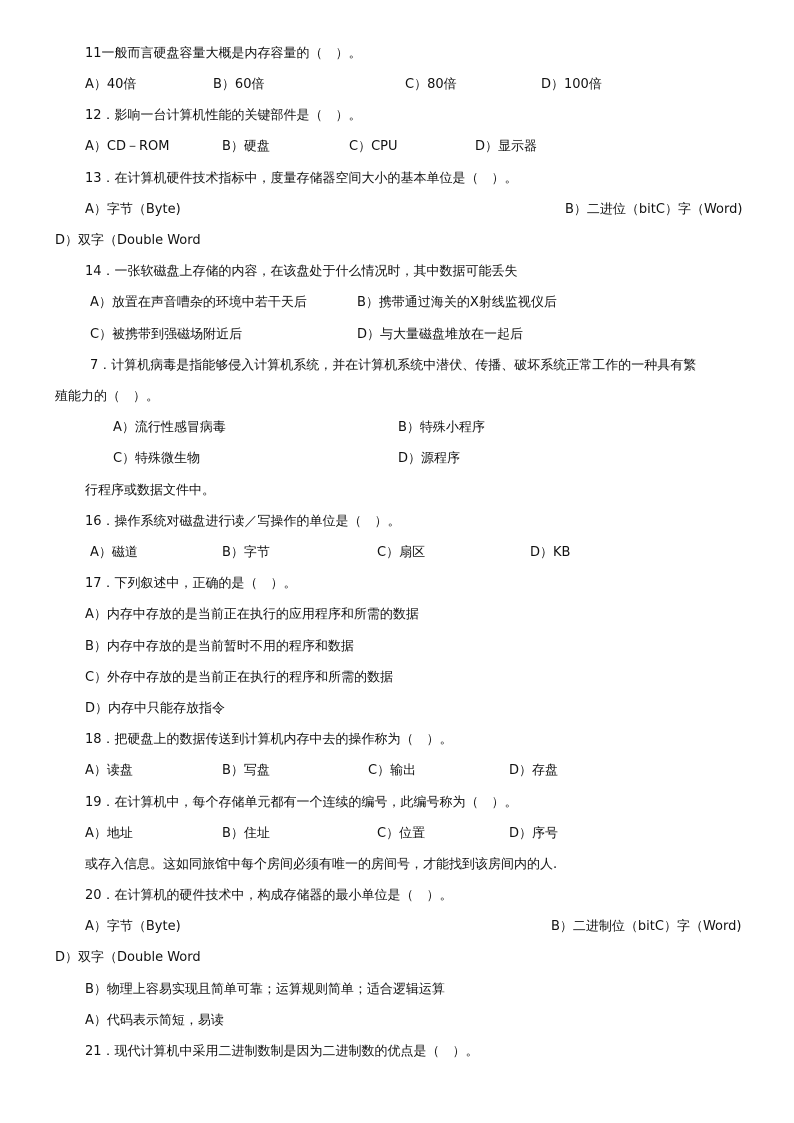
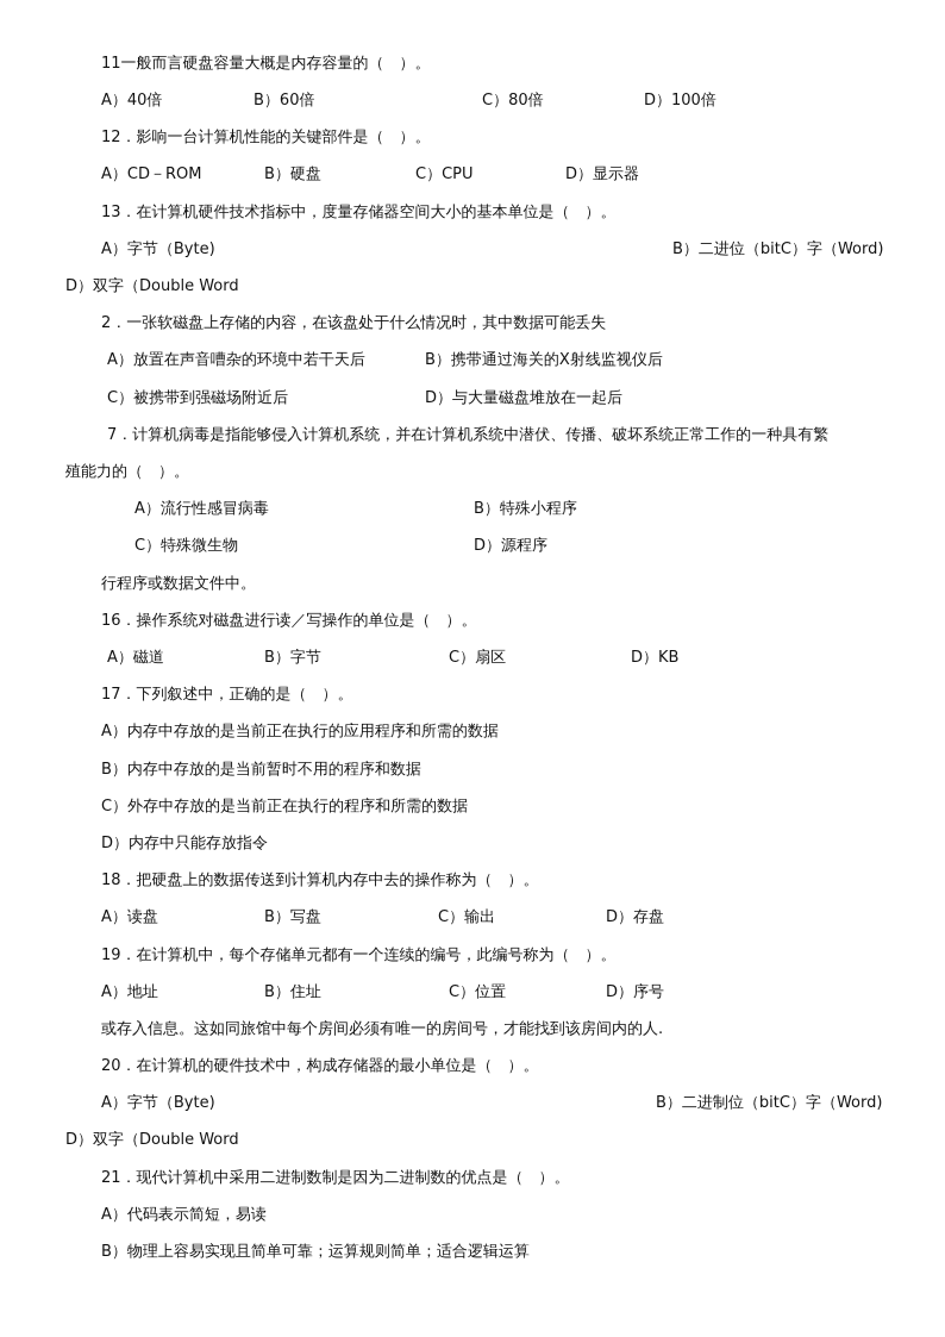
  11一般而言硬盘容量大概是内存容量的（ ）。
  A）40倍
  B）60倍
  C）80倍
  D）100倍
  12．影响一台计算机性能的关键部件是（ ）。
  A）CD－ROM
  B）硬盘
  C）CPU
  D）显示器
  13．在计算机硬件技术指标中，度量存储器空间大小的基本单位是（ ）。
  A）字节（Byte)
  B）二进位（bitC）字（Word)
  D）双字（Double Word
- 14．一张软磁盘上存储的内容，在该盘处于什么情况时，其中数据可能丢失
+ 2．一张软磁盘上存储的内容，在该盘处于什么情况时，其中数据可能丢失
  A）放置在声音嘈杂的环境中若干天后
  B）携带通过海关的X射线监视仪后
  C）被携带到强磁场附近后
  D）与大量磁盘堆放在一起后
  7．计算机病毒是指能够侵入计算机系统，并在计算机系统中潜伏、传播、破坏系统正常工作的一种具有繁
  殖能力的（ ）。
  A）流行性感冒病毒
  B）特殊小程序
  C）特殊微生物
  D）源程序
  行程序或数据文件中。
  16．操作系统对磁盘进行读／写操作的单位是（ ）。
  A）磁道
  B）字节
  C）扇区
  D）KB
  17．下列叙述中，正确的是（ ）。
  A）内存中存放的是当前正在执行的应用程序和所需的数据
  B）内存中存放的是当前暂时不用的程序和数据
  C）外存中存放的是当前正在执行的程序和所需的数据
  D）内存中只能存放指令
  18．把硬盘上的数据传送到计算机内存中去的操作称为（ ）。
  A）读盘
  B）写盘
  C）输出
  D）存盘
  19．在计算机中，每个存储单元都有一个连续的编号，此编号称为（ ）。
  A）地址
  B）住址
  C）位置
  D）序号
  或存入信息。这如同旅馆中每个房间必须有唯一的房间号，才能找到该房间内的人.
  20．在计算机的硬件技术中，构成存储器的最小单位是（ ）。
  A）字节（Byte)
  B）二进制位（bitC）字（Word)
  D）双字（Double Word
- B）物理上容易实现且简单可靠；运算规则简单；适合逻辑运算
+ 21．现代计算机中采用二进制数制是因为二进制数的优点是（ ）。
  A）代码表示简短，易读
- 21．现代计算机中采用二进制数制是因为二进制数的优点是（ ）。
+ B）物理上容易实现且简单可靠；运算规则简单；适合逻辑运算
